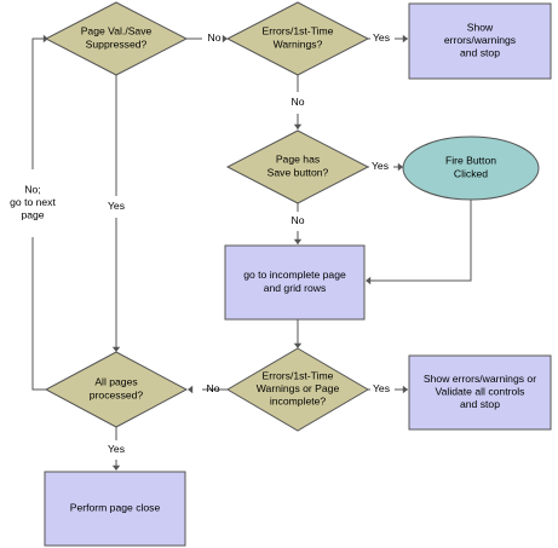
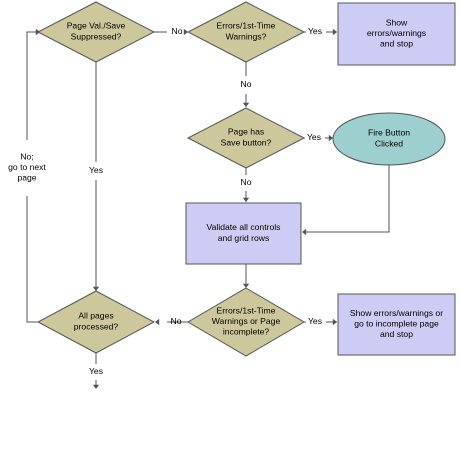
  Page Val./Save Suppressed?
  Errors/1st-Time Warnings?
  Show errors/warnings and stop
  Page has Save button?
  Fire Button Clicked
- go to incomplete page and grid rows
+ Validate all controls and grid rows
  All pages processed?
  Errors/1st-Time Warnings or Page incomplete?
- Show errors/warnings or Validate all controls and stop
+ Show errors/warnings or go to incomplete page and stop
- Perform page close
  No
  Yes
  No
  Yes
  No
  Yes
  No
  Yes
  No; go to next page
  Yes
